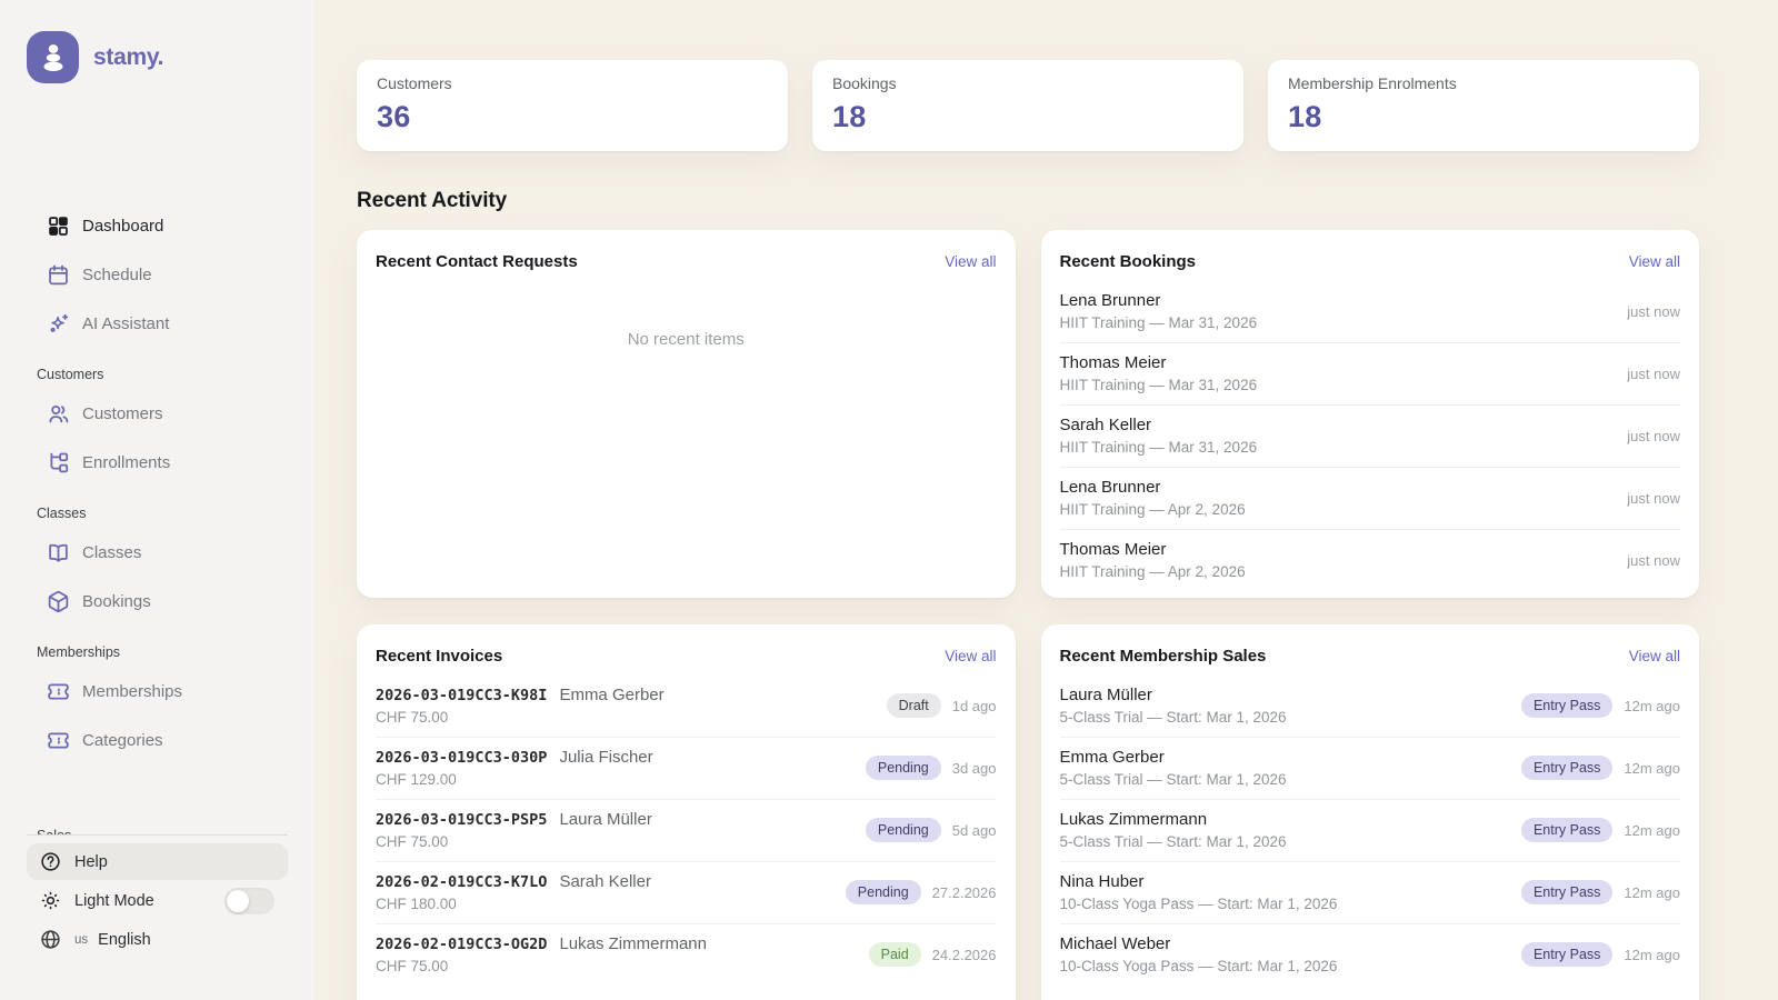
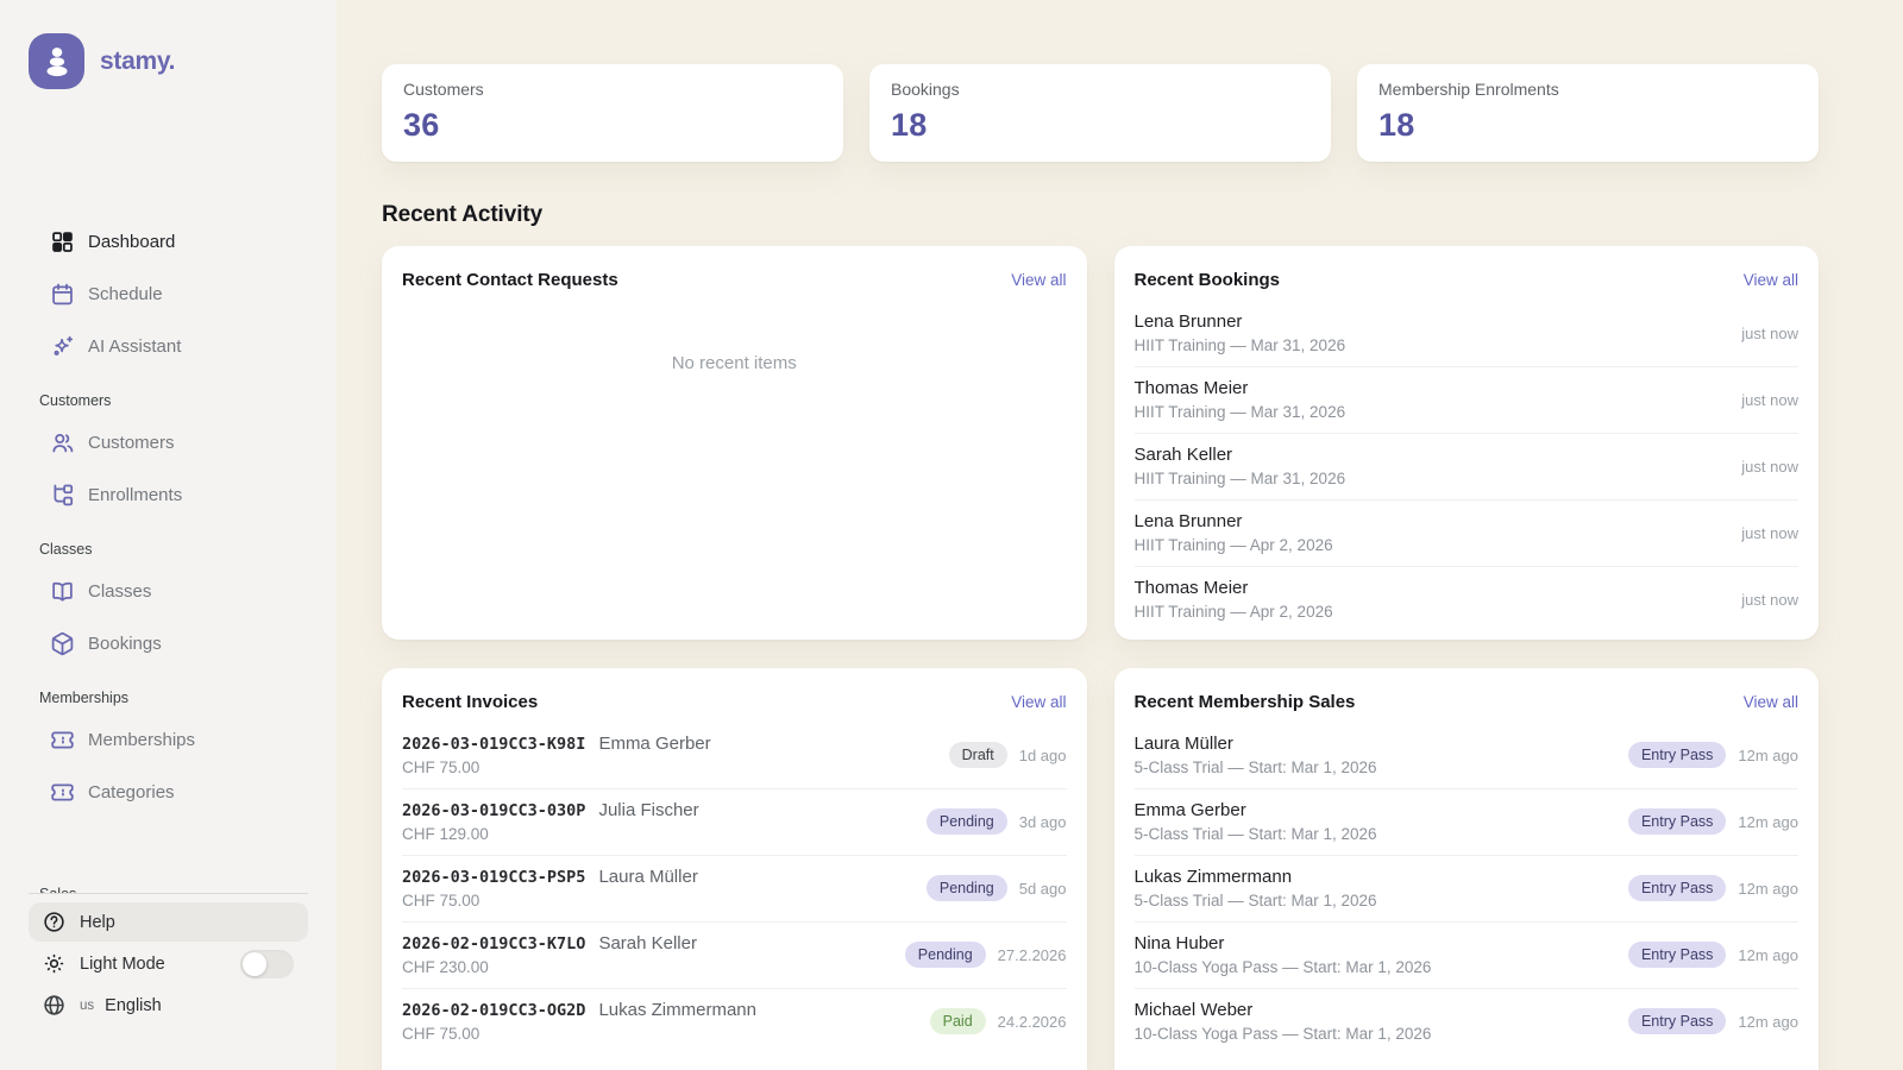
  stamy.
  Dashboard
  Schedule
  AI Assistant
  Customers
  Customers
  Enrollments
  Classes
  Classes
  Bookings
  Memberships
  Memberships
  Categories
  Help
  Light Mode
  us
  English
  Customers
  36
  Bookings
  18
  Membership Enrolments
  18
  Recent Activity
  Recent Contact Requests
  View all
  No recent items
  Recent Bookings
  View all
  Lena Brunner
  HIIT Training — Mar 31, 2026
  just now
  Thomas Meier
  HIIT Training — Mar 31, 2026
  just now
  Sarah Keller
  HIIT Training — Mar 31, 2026
  just now
  Lena Brunner
  HIIT Training — Apr 2, 2026
  just now
  Thomas Meier
  HIIT Training — Apr 2, 2026
  just now
  Recent Invoices
  View all
  2026-03-019CC3-K98I
  Emma Gerber
  CHF 75.00
  Draft
  1d ago
  2026-03-019CC3-030P
  Julia Fischer
  CHF 129.00
  Pending
  3d ago
  2026-03-019CC3-PSP5
  Laura Müller
  CHF 75.00
  Pending
  5d ago
  2026-02-019CC3-K7LO
  Sarah Keller
- CHF 180.00
+ CHF 230.00
  Pending
  27.2.2026
  2026-02-019CC3-OG2D
  Lukas Zimmermann
  CHF 75.00
  Paid
  24.2.2026
  Recent Membership Sales
  View all
  Laura Müller
  5-Class Trial — Start: Mar 1, 2026
  Entry Pass
  12m ago
  Emma Gerber
  5-Class Trial — Start: Mar 1, 2026
  Entry Pass
  12m ago
  Lukas Zimmermann
  5-Class Trial — Start: Mar 1, 2026
  Entry Pass
  12m ago
  Nina Huber
  10-Class Yoga Pass — Start: Mar 1, 2026
  Entry Pass
  12m ago
  Michael Weber
  10-Class Yoga Pass — Start: Mar 1, 2026
  Entry Pass
  12m ago
